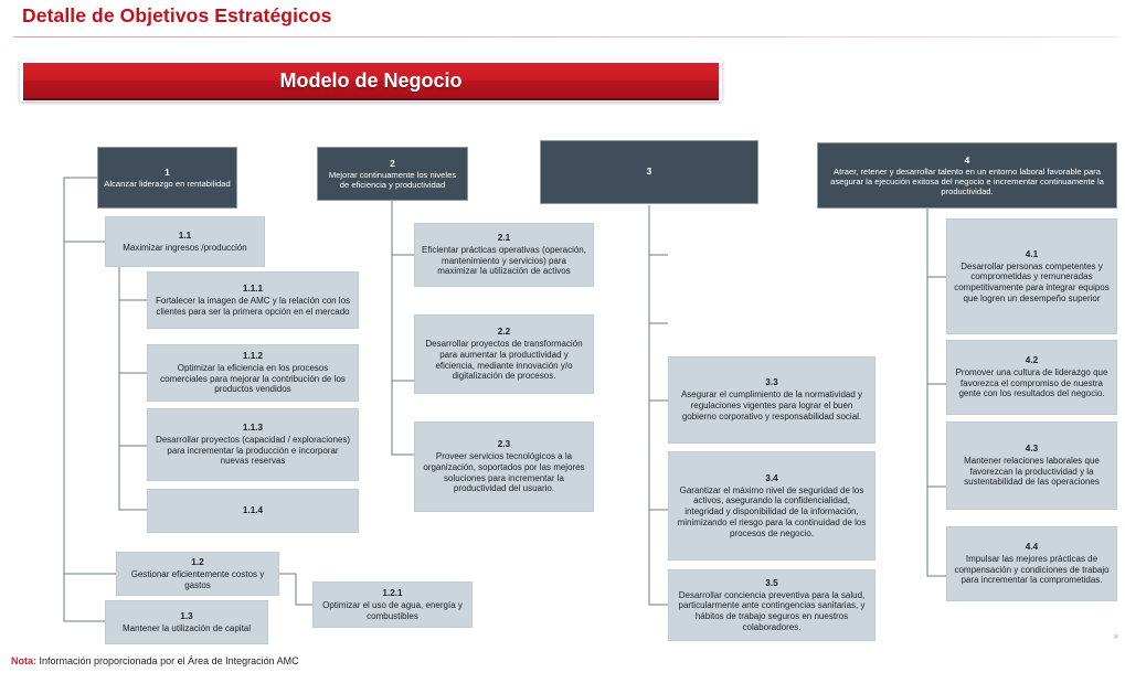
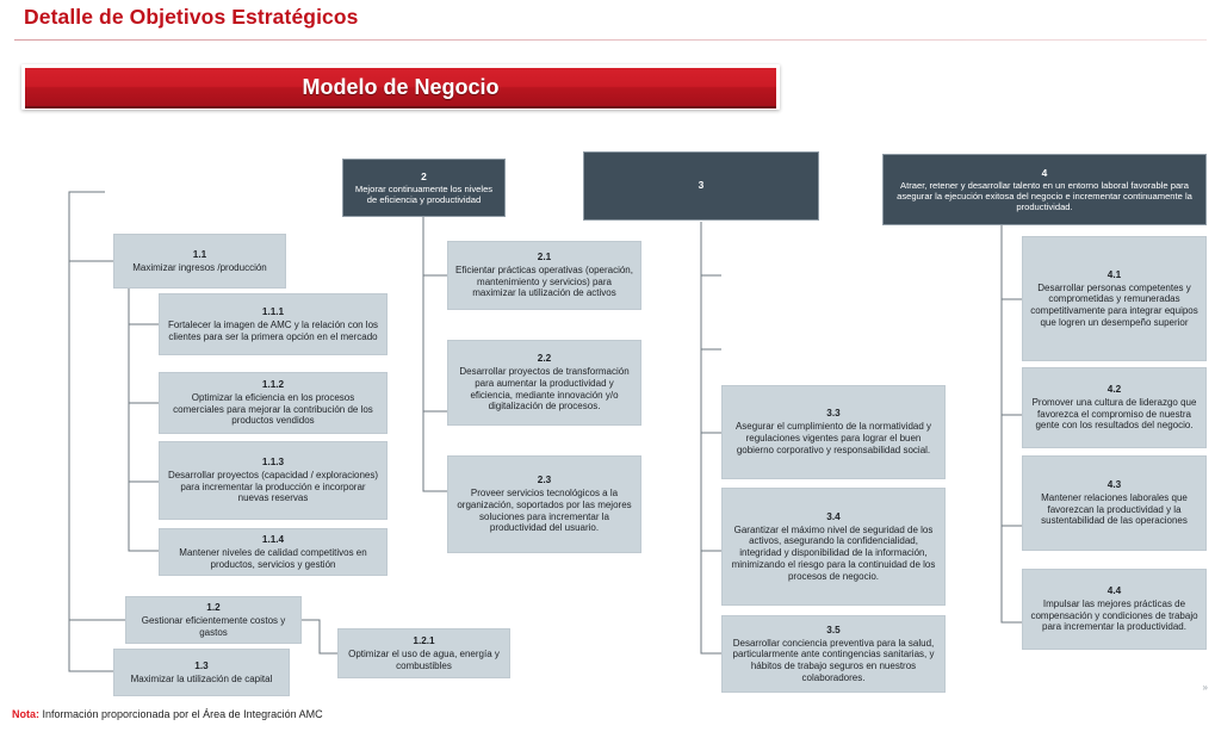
  Detalle de Objetivos Estratégicos
  Modelo de Negocio
- 1
- Alcanzar liderazgo en rentabilidad
  1.1
  Maximizar ingresos /producción
  1.1.1
  Fortalecer la imagen de AMC y la relación con los clientes para ser la primera opción en el mercado
  1.1.2
  Optimizar la eficiencia en los procesos comerciales para mejorar la contribución de los productos vendidos
  1.1.3
  Desarrollar proyectos (capacidad / exploraciones) para incrementar la producción e incorporar nuevas reservas
  1.1.4
+ Mantener niveles de calidad competitivos en productos, servicios y gestión
  1.2
  Gestionar eficientemente costos y gastos
  1.3
- Mantener la utilización de capital
+ Maximizar la utilización de capital
  1.2.1
  Optimizar el uso de agua, energía y combustibles
  2
  Mejorar continuamente los niveles de eficiencia y productividad
  2.1
  Eficientar prácticas operativas (operación, mantenimiento y servicios) para maximizar la utilización de activos
  2.2
  Desarrollar proyectos de transformación para aumentar la productividad y eficiencia, mediante innovación y/o digitalización de procesos.
  2.3
  Proveer servicios tecnológicos a la organización, soportados por las mejores soluciones para incrementar la productividad del usuario.
  3
  3.3
  Asegurar el cumplimiento de la normatividad y regulaciones vigentes para lograr el buen gobierno corporativo y responsabilidad social.
  3.4
  Garantizar el máximo nivel de seguridad de los activos, asegurando la confidencialidad, integridad y disponibilidad de la información, minimizando el riesgo para la continuidad de los procesos de negocio.
  3.5
  Desarrollar conciencia preventiva para la salud, particularmente ante contingencias sanitarias, y hábitos de trabajo seguros en nuestros colaboradores.
  4
  Atraer, retener y desarrollar talento en un entorno laboral favorable para asegurar la ejecución exitosa del negocio e incrementar continuamente la productividad.
  4.1
  Desarrollar personas competentes y comprometidas y remuneradas competitivamente para integrar equipos que logren un desempeño superior
  4.2
  Promover una cultura de liderazgo que favorezca el compromiso de nuestra gente con los resultados del negocio.
  4.3
  Mantener relaciones laborales que favorezcan la productividad y la sustentabilidad de las operaciones
  4.4
- Impulsar las mejores prácticas de compensación y condiciones de trabajo para incrementar la comprometidas.
+ Impulsar las mejores prácticas de compensación y condiciones de trabajo para incrementar la productividad.
  Nota: Información proporcionada por el Área de Integración AMC
  »
